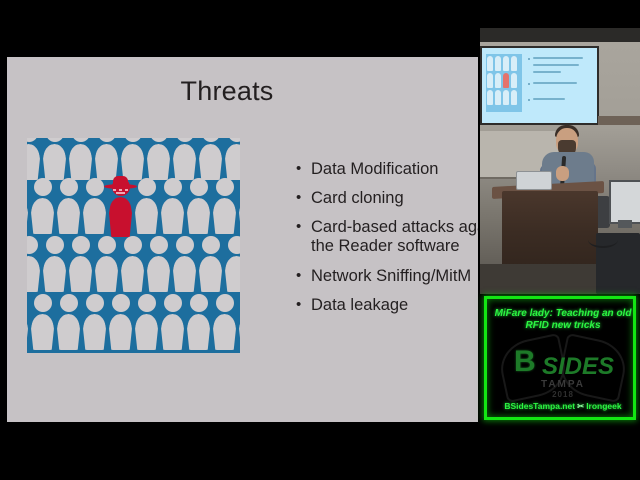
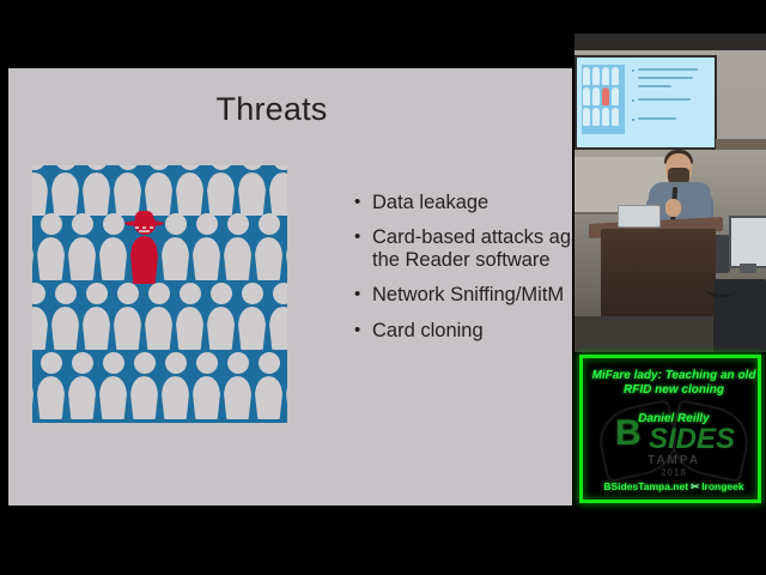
  Threats
- Data Modification
- Card cloning
+ Data leakage
  Card-based attacks ag the Reader software
  Network Sniffing/MitM
- Data leakage
+ Card cloning
  B
  SIDES
  TAMPA
  2018
- MiFare lady: Teaching an old RFID new tricks
+ MiFare lady: Teaching an old RFID new cloning
+ Daniel Reilly
  BSidesTampa.net ✂ Irongeek
